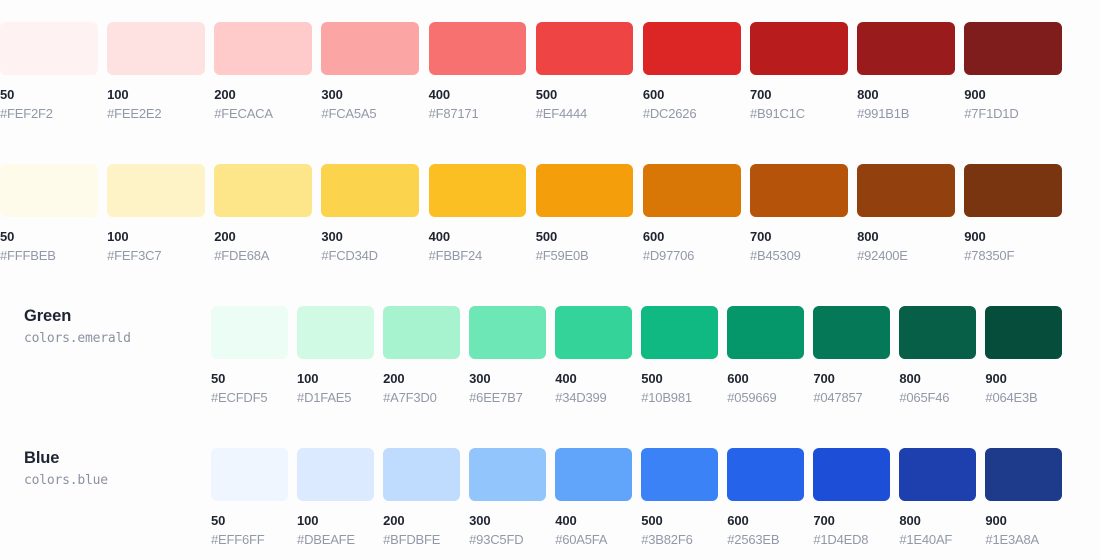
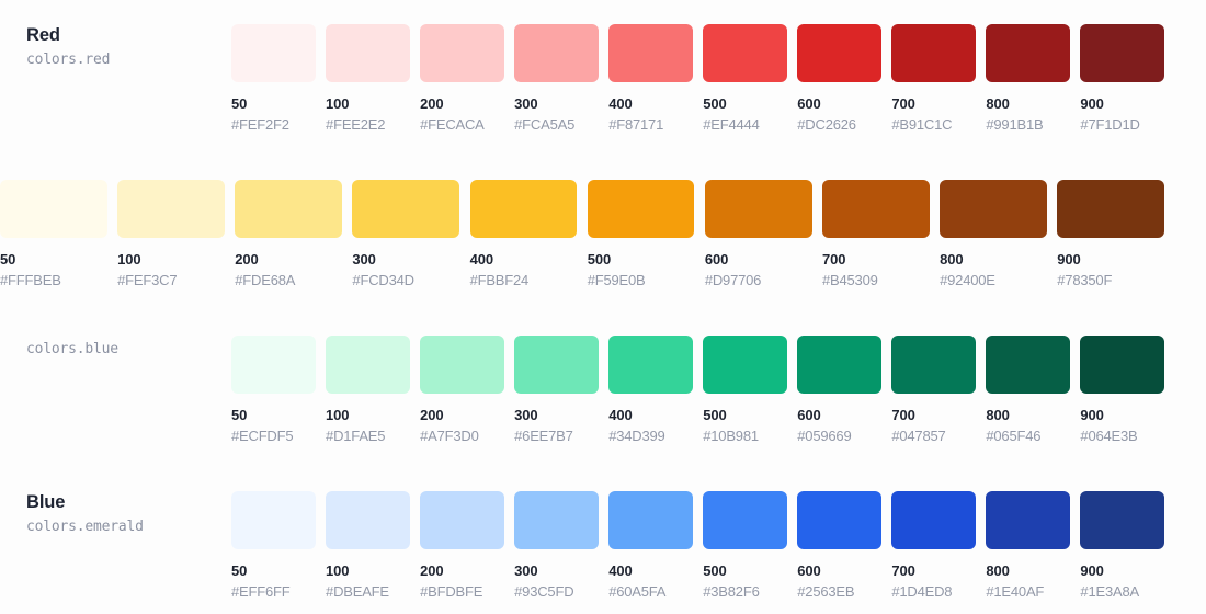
+ Red
+ colors.red
  50
  #FEF2F2
  100
  #FEE2E2
  200
  #FECACA
  300
  #FCA5A5
  400
  #F87171
  500
  #EF4444
  600
  #DC2626
  700
  #B91C1C
  800
  #991B1B
  900
  #7F1D1D
  50
  #FFFBEB
  100
  #FEF3C7
  200
  #FDE68A
  300
  #FCD34D
  400
  #FBBF24
  500
  #F59E0B
  600
  #D97706
  700
  #B45309
  800
  #92400E
  900
  #78350F
- Green
- colors.emerald
+ colors.blue
  50
  #ECFDF5
  100
  #D1FAE5
  200
  #A7F3D0
  300
  #6EE7B7
  400
  #34D399
  500
  #10B981
  600
  #059669
  700
  #047857
  800
  #065F46
  900
  #064E3B
  Blue
- colors.blue
+ colors.emerald
  50
  #EFF6FF
  100
  #DBEAFE
  200
  #BFDBFE
  300
  #93C5FD
  400
  #60A5FA
  500
  #3B82F6
  600
  #2563EB
  700
  #1D4ED8
  800
  #1E40AF
  900
  #1E3A8A
